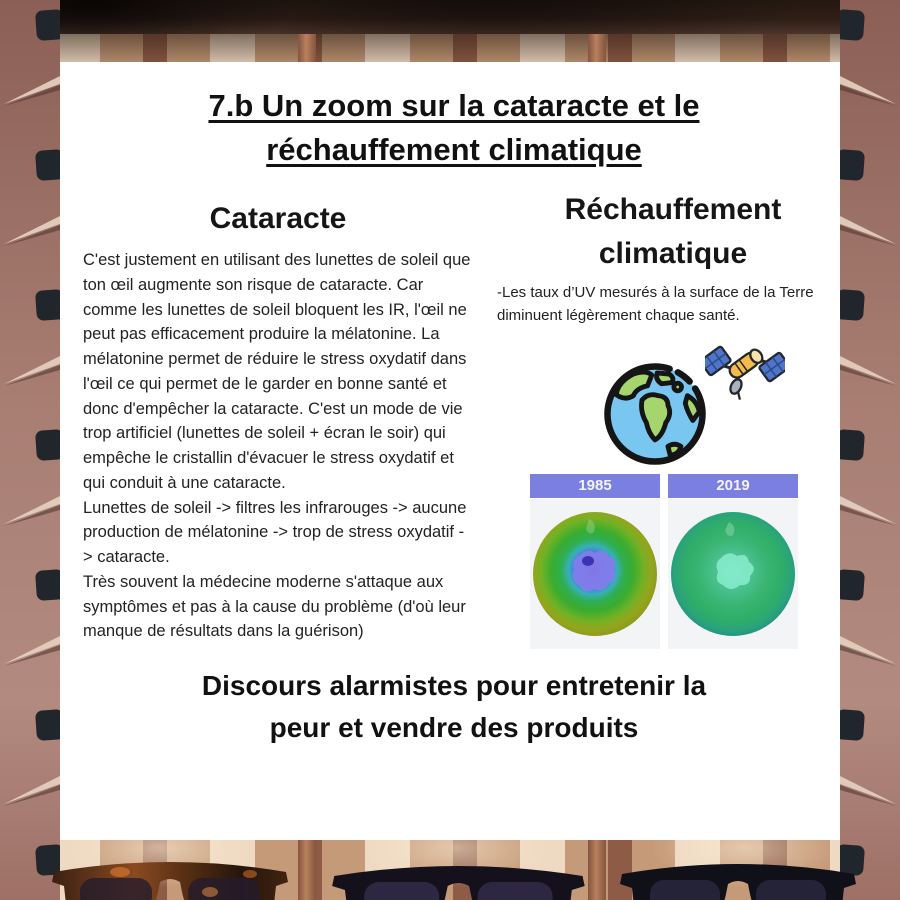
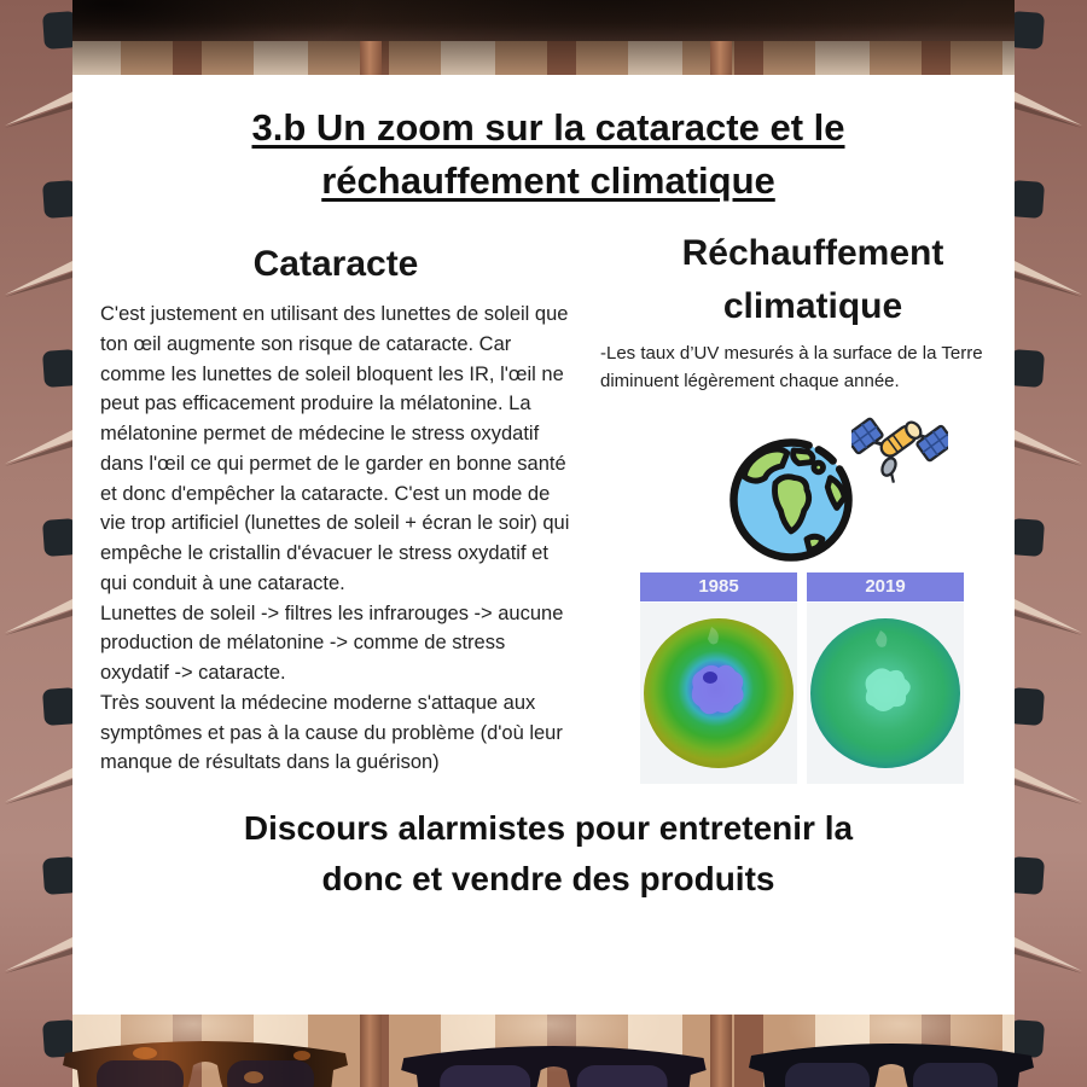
- 7.b Un zoom sur la cataracte et le réchauffement climatique
+ 3.b Un zoom sur la cataracte et le réchauffement climatique
  Cataracte
- C'est justement en utilisant des lunettes de soleil que ton œil augmente son risque de cataracte. Car comme les lunettes de soleil bloquent les IR, l'œil ne peut pas efficacement produire la mélatonine. La mélatonine permet de réduire le stress oxydatif dans l'œil ce qui permet de le garder en bonne santé et donc d'empêcher la cataracte. C'est un mode de vie trop artificiel (lunettes de soleil + écran le soir) qui empêche le cristallin d'évacuer le stress oxydatif et qui conduit à une cataracte.
+ C'est justement en utilisant des lunettes de soleil que ton œil augmente son risque de cataracte. Car comme les lunettes de soleil bloquent les IR, l'œil ne peut pas efficacement produire la mélatonine. La mélatonine permet de médecine le stress oxydatif dans l'œil ce qui permet de le garder en bonne santé et donc d'empêcher la cataracte. C'est un mode de vie trop artificiel (lunettes de soleil + écran le soir) qui empêche le cristallin d'évacuer le stress oxydatif et qui conduit à une cataracte.
- Lunettes de soleil -> filtres les infrarouges -> aucune production de mélatonine -> trop de stress oxydatif -> cataracte.
+ Lunettes de soleil -> filtres les infrarouges -> aucune production de mélatonine -> comme de stress oxydatif -> cataracte.
  Très souvent la médecine moderne s'attaque aux symptômes et pas à la cause du problème (d'où leur manque de résultats dans la guérison)
  Réchauffement climatique
- -Les taux d’UV mesurés à la surface de la Terre diminuent légèrement chaque santé.
+ -Les taux d’UV mesurés à la surface de la Terre diminuent légèrement chaque année.
  1985
  2019
- Discours alarmistes pour entretenir la peur et vendre des produits
+ Discours alarmistes pour entretenir la donc et vendre des produits
